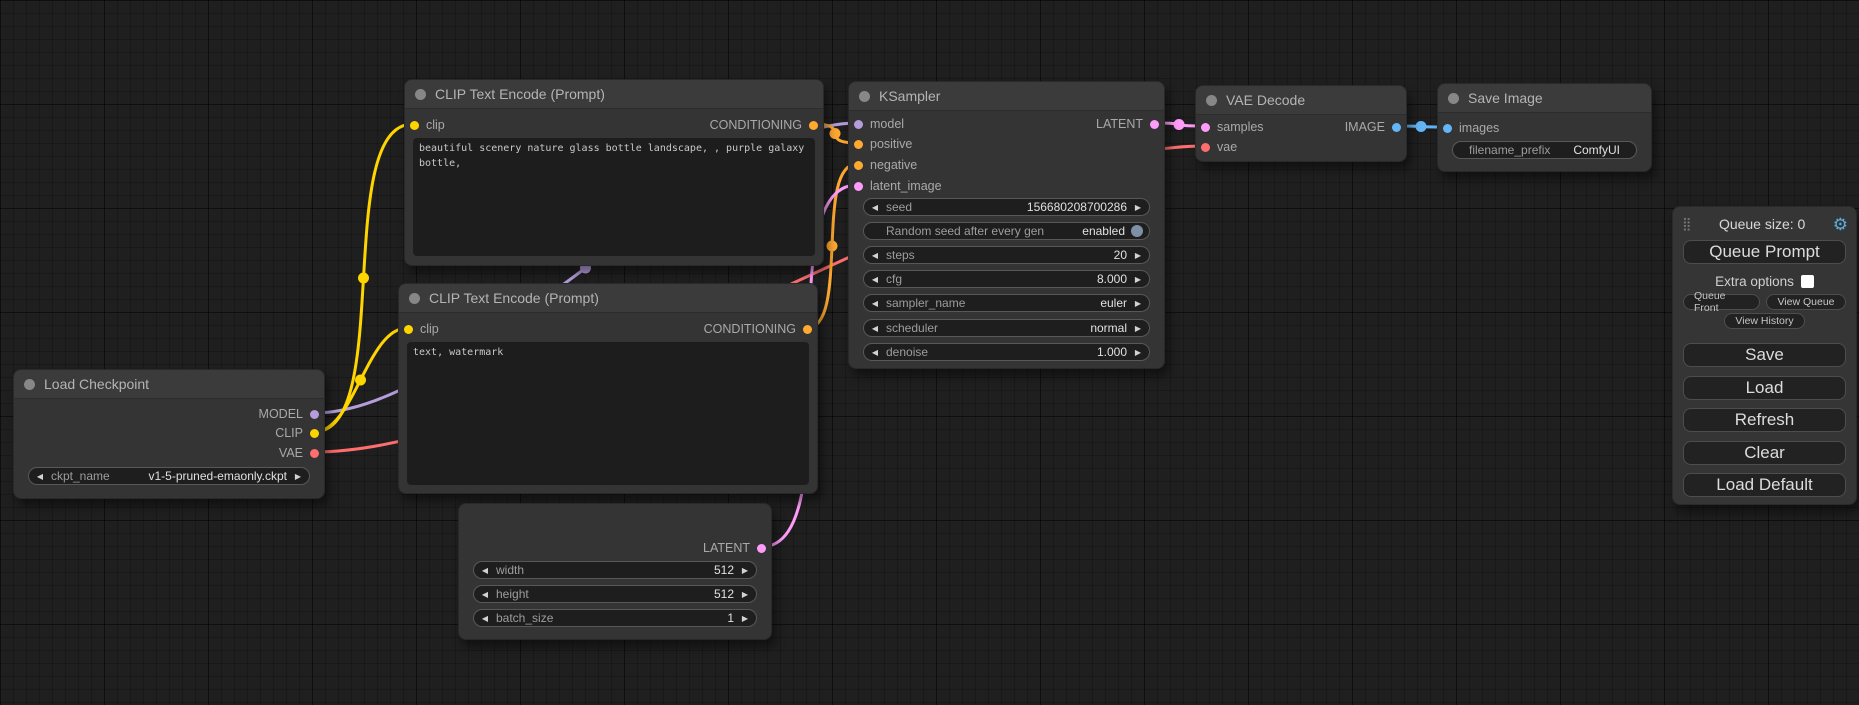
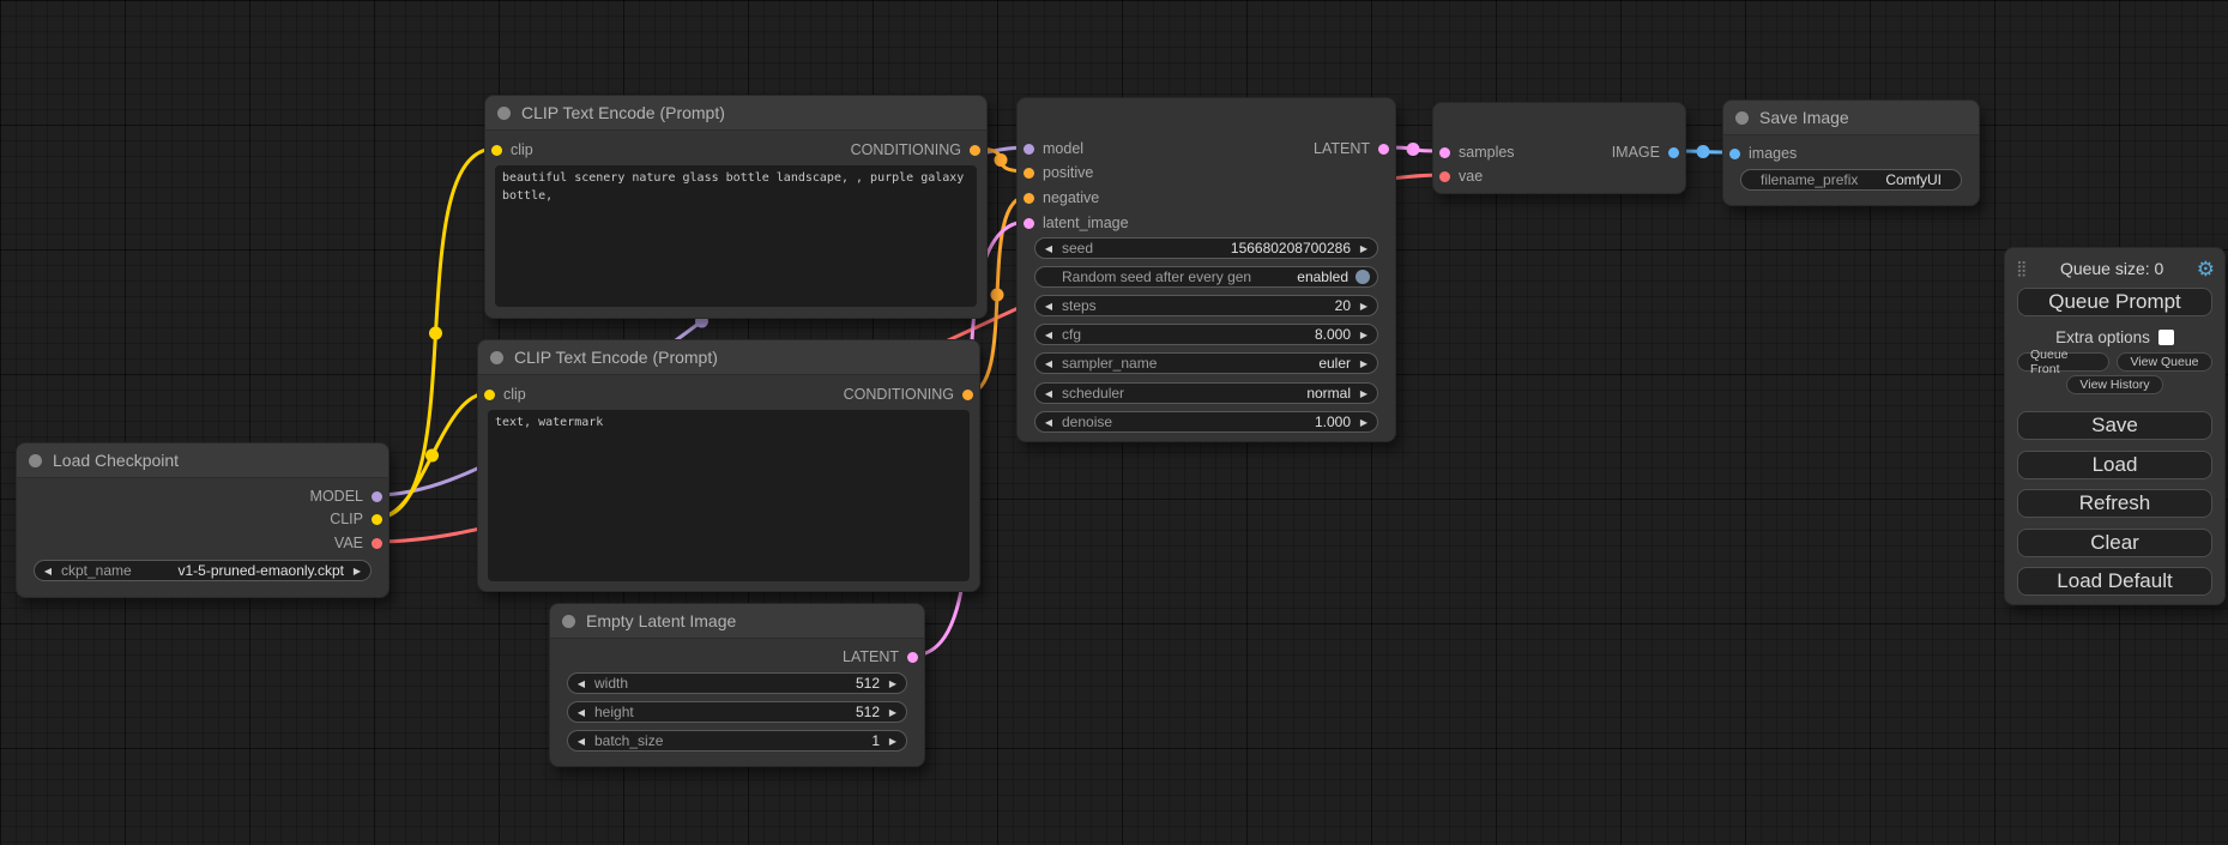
  Load Checkpoint
  MODEL
  CLIP
  VAE
  ◀
  ckpt_name
  v1-5-pruned-emaonly.ckpt
  ▶
  CLIP Text Encode (Prompt)
  clip
  CONDITIONING
  beautiful scenery nature glass bottle landscape, , purple galaxy bottle,
  CLIP Text Encode (Prompt)
  clip
  CONDITIONING
  text, watermark
- KSampler
  model
  positive
  negative
  latent_image
  LATENT
  ◀
  seed
  156680208700286
  ▶
  Random seed after every gen
  enabled
  ◀
  steps
  20
  ▶
  ◀
  cfg
  8.000
  ▶
  ◀
  sampler_name
  euler
  ▶
  ◀
  scheduler
  normal
  ▶
  ◀
  denoise
  1.000
  ▶
- VAE Decode
  samples
  vae
  IMAGE
  Save Image
  images
  filename_prefix
  ComfyUI
+ Empty Latent Image
  LATENT
  ◀
  width
  512
  ▶
  ◀
  height
  512
  ▶
  ◀
  batch_size
  1
  ▶
  ⣿
  Queue size: 0
  ⚙
  Queue Prompt
  Extra options
  Queue Front
  View Queue
  View History
  Save
  Load
  Refresh
  Clear
  Load Default
